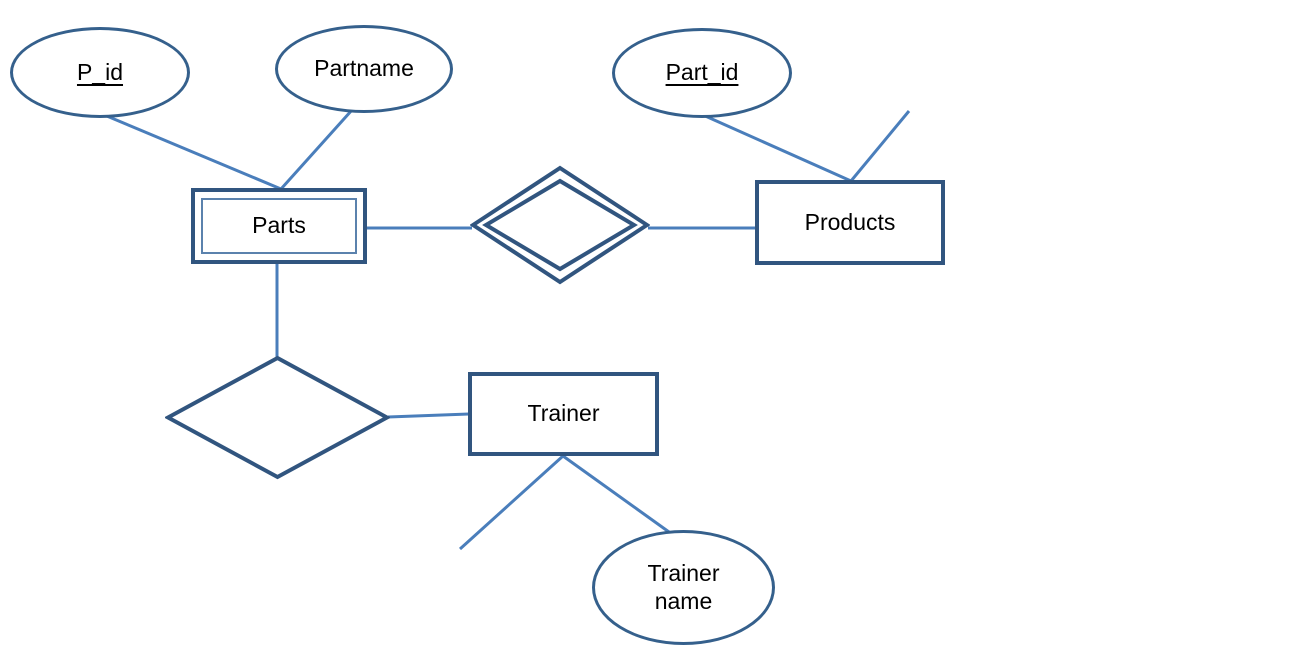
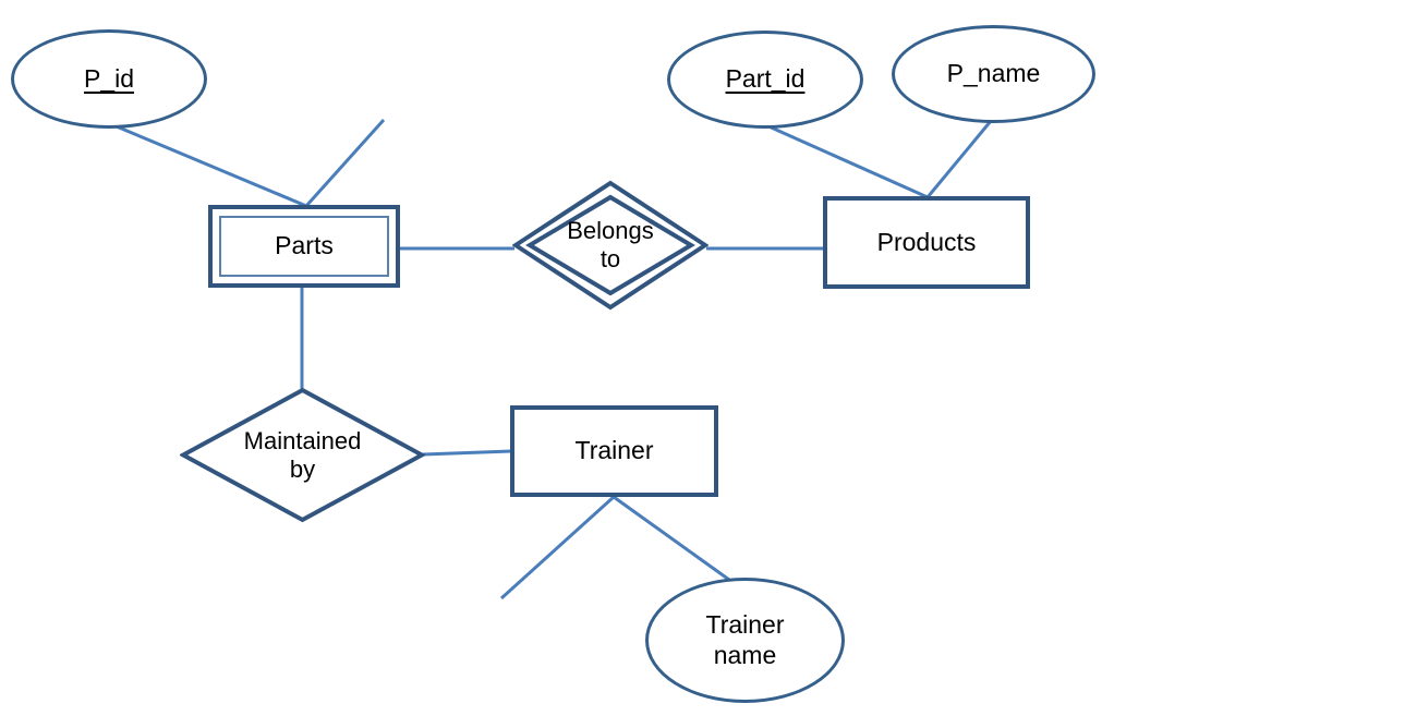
  P_id
- Partname
  Part_id
+ P_name
  Trainer
  name
  Parts
  Products
  Trainer
+ Belongs
+ to
+ Maintained
+ by
